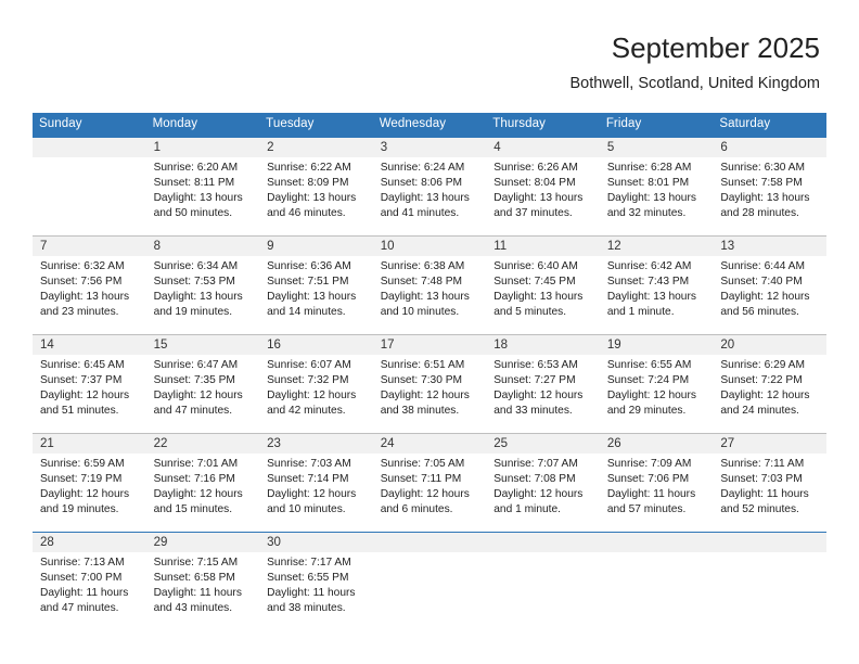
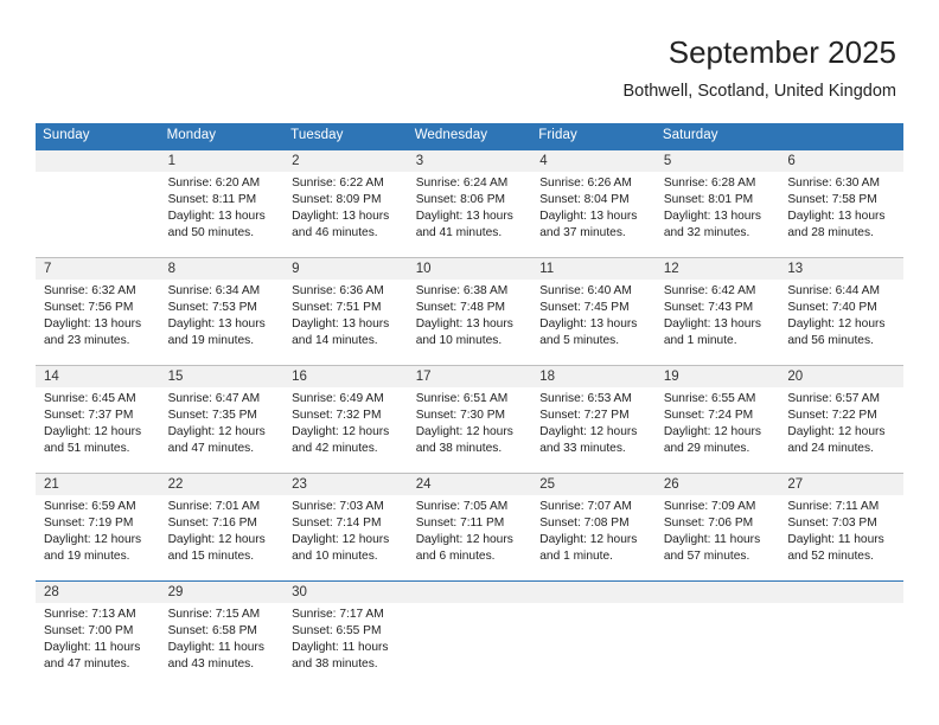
  September 2025
  Bothwell, Scotland, United Kingdom
  Sunday
  Monday
  Tuesday
  Wednesday
- Thursday
  Friday
  Saturday
  1
  2
  3
  4
  5
  6
  Sunrise: 6:20 AM
  Sunset: 8:11 PM
  Daylight: 13 hours
  and 50 minutes.
  Sunrise: 6:22 AM
  Sunset: 8:09 PM
  Daylight: 13 hours
  and 46 minutes.
  Sunrise: 6:24 AM
  Sunset: 8:06 PM
  Daylight: 13 hours
  and 41 minutes.
  Sunrise: 6:26 AM
  Sunset: 8:04 PM
  Daylight: 13 hours
  and 37 minutes.
  Sunrise: 6:28 AM
  Sunset: 8:01 PM
  Daylight: 13 hours
  and 32 minutes.
  Sunrise: 6:30 AM
  Sunset: 7:58 PM
  Daylight: 13 hours
  and 28 minutes.
  7
  8
  9
  10
  11
  12
  13
  Sunrise: 6:32 AM
  Sunset: 7:56 PM
  Daylight: 13 hours
  and 23 minutes.
  Sunrise: 6:34 AM
  Sunset: 7:53 PM
  Daylight: 13 hours
  and 19 minutes.
  Sunrise: 6:36 AM
  Sunset: 7:51 PM
  Daylight: 13 hours
  and 14 minutes.
  Sunrise: 6:38 AM
  Sunset: 7:48 PM
  Daylight: 13 hours
  and 10 minutes.
  Sunrise: 6:40 AM
  Sunset: 7:45 PM
  Daylight: 13 hours
  and 5 minutes.
  Sunrise: 6:42 AM
  Sunset: 7:43 PM
  Daylight: 13 hours
  and 1 minute.
  Sunrise: 6:44 AM
  Sunset: 7:40 PM
  Daylight: 12 hours
  and 56 minutes.
  14
  15
  16
  17
  18
  19
  20
  Sunrise: 6:45 AM
  Sunset: 7:37 PM
  Daylight: 12 hours
  and 51 minutes.
  Sunrise: 6:47 AM
  Sunset: 7:35 PM
  Daylight: 12 hours
  and 47 minutes.
- Sunrise: 6:07 AM
+ Sunrise: 6:49 AM
  Sunset: 7:32 PM
  Daylight: 12 hours
  and 42 minutes.
  Sunrise: 6:51 AM
  Sunset: 7:30 PM
  Daylight: 12 hours
  and 38 minutes.
  Sunrise: 6:53 AM
  Sunset: 7:27 PM
  Daylight: 12 hours
  and 33 minutes.
  Sunrise: 6:55 AM
  Sunset: 7:24 PM
  Daylight: 12 hours
  and 29 minutes.
- Sunrise: 6:29 AM
+ Sunrise: 6:57 AM
  Sunset: 7:22 PM
  Daylight: 12 hours
  and 24 minutes.
  21
  22
  23
  24
  25
  26
  27
  Sunrise: 6:59 AM
  Sunset: 7:19 PM
  Daylight: 12 hours
  and 19 minutes.
  Sunrise: 7:01 AM
  Sunset: 7:16 PM
  Daylight: 12 hours
  and 15 minutes.
  Sunrise: 7:03 AM
  Sunset: 7:14 PM
  Daylight: 12 hours
  and 10 minutes.
  Sunrise: 7:05 AM
  Sunset: 7:11 PM
  Daylight: 12 hours
  and 6 minutes.
  Sunrise: 7:07 AM
  Sunset: 7:08 PM
  Daylight: 12 hours
  and 1 minute.
  Sunrise: 7:09 AM
  Sunset: 7:06 PM
  Daylight: 11 hours
  and 57 minutes.
  Sunrise: 7:11 AM
  Sunset: 7:03 PM
  Daylight: 11 hours
  and 52 minutes.
  28
  29
  30
  Sunrise: 7:13 AM
  Sunset: 7:00 PM
  Daylight: 11 hours
  and 47 minutes.
  Sunrise: 7:15 AM
  Sunset: 6:58 PM
  Daylight: 11 hours
  and 43 minutes.
  Sunrise: 7:17 AM
  Sunset: 6:55 PM
  Daylight: 11 hours
  and 38 minutes.
